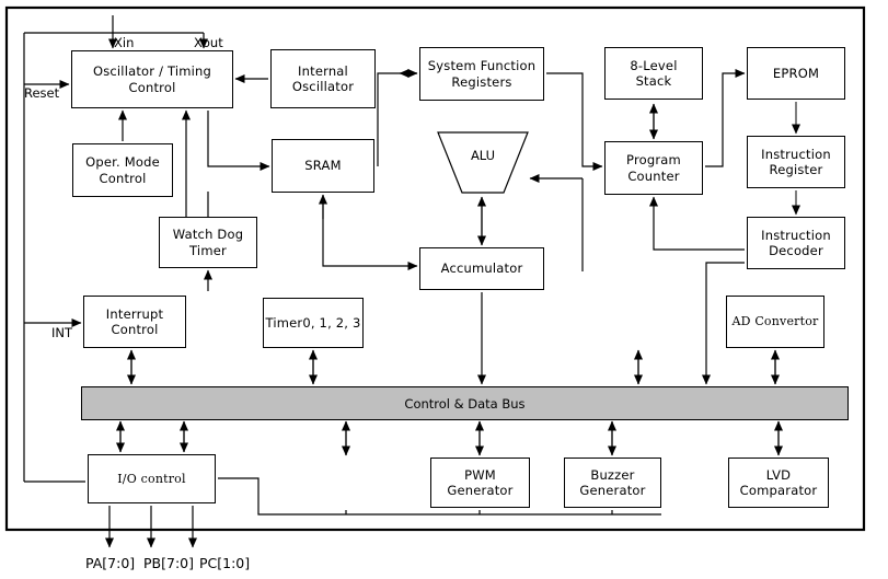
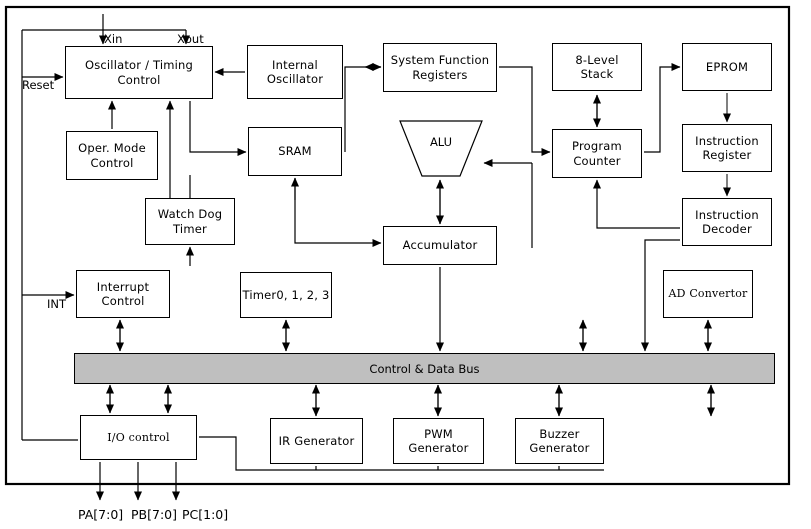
  Oscillator / Timing
  Control
  Internal
  Oscillator
  System Function
  Registers
  8-Level
  Stack
  EPROM
  Oper. Mode
  Control
  SRAM
  Program
  Counter
  Instruction
  Register
  Watch Dog
  Timer
  Instruction
  Decoder
  Accumulator
  Interrupt
  Control
  Timer0, 1, 2, 3
  AD Convertor
  I/O control
+ IR Generator
  PWM
  Generator
  Buzzer
  Generator
- LVD
- Comparator
  ALU
  Control & Data Bus
  Xin
  Xout
  Reset
  INT
  PA[7:0]
  PB[7:0]
  PC[1:0]
